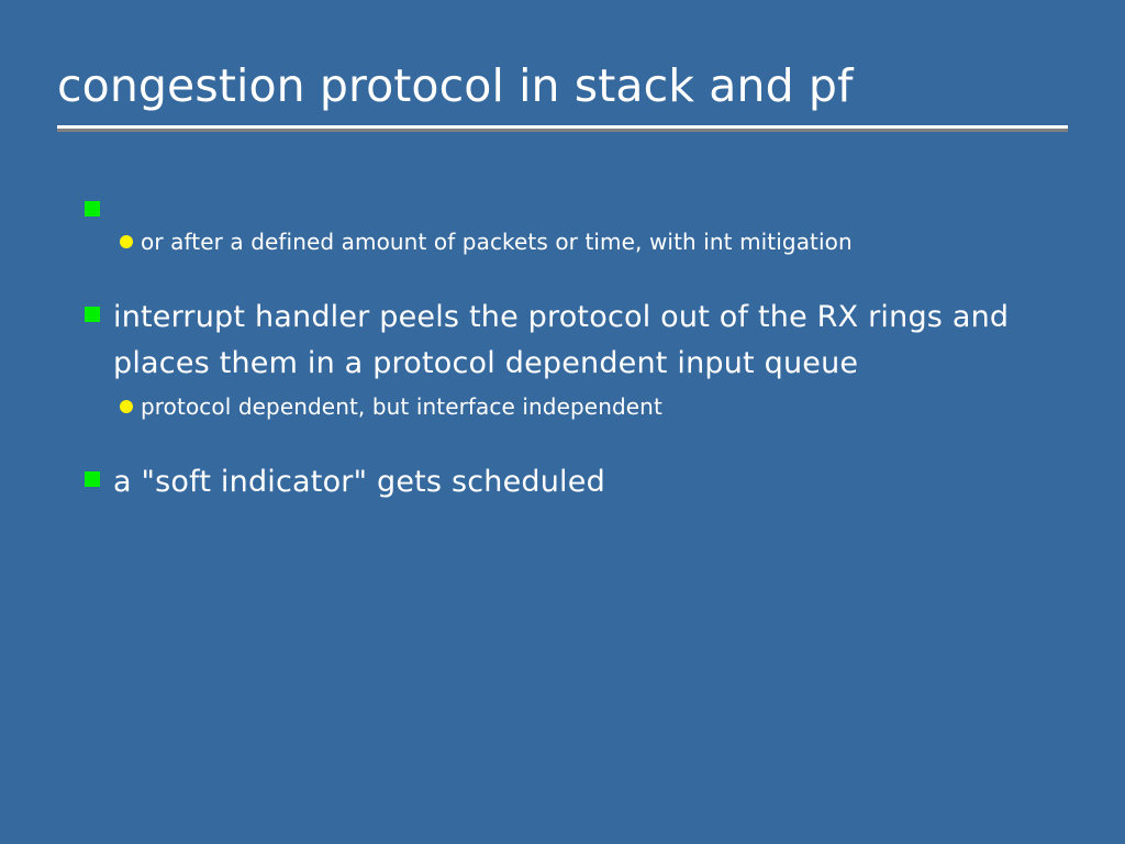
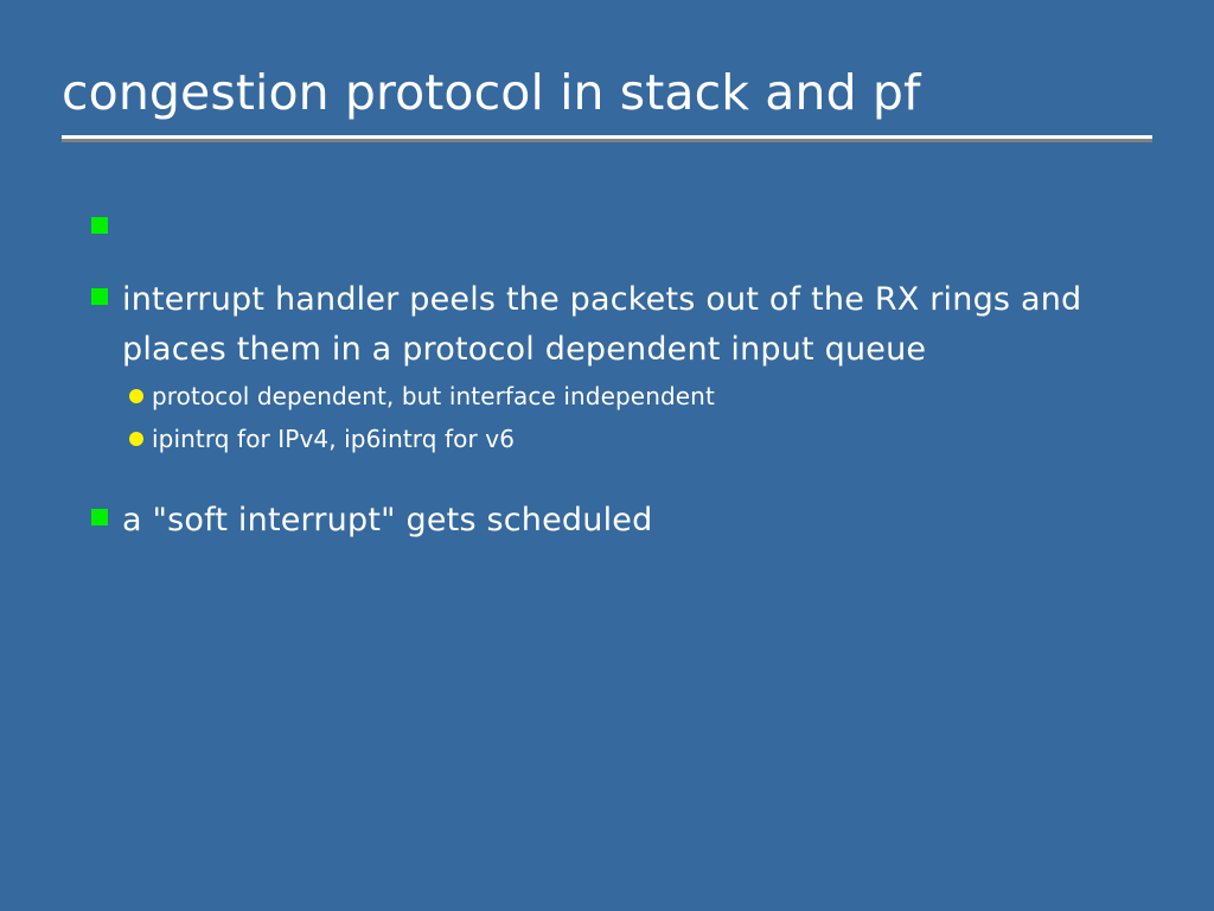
  congestion protocol in stack and pf
- or after a defined amount of packets or time, with int mitigation
- interrupt handler peels the protocol out of the RX rings and places them in a protocol dependent input queue
+ interrupt handler peels the packets out of the RX rings and places them in a protocol dependent input queue
  protocol dependent, but interface independent
+ ipintrq for IPv4, ip6intrq for v6
- a "soft indicator" gets scheduled
+ a "soft interrupt" gets scheduled
